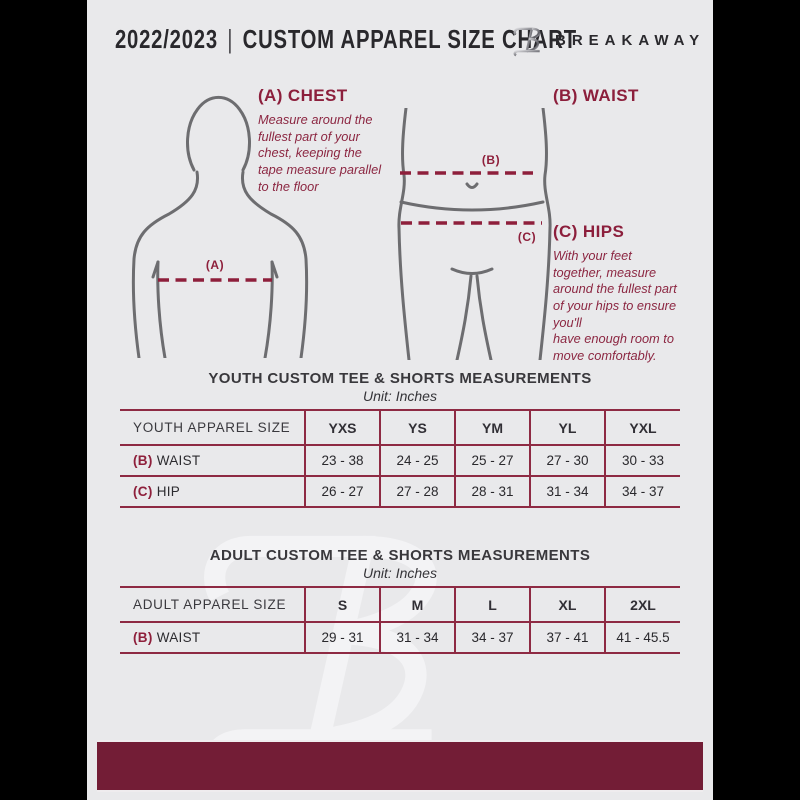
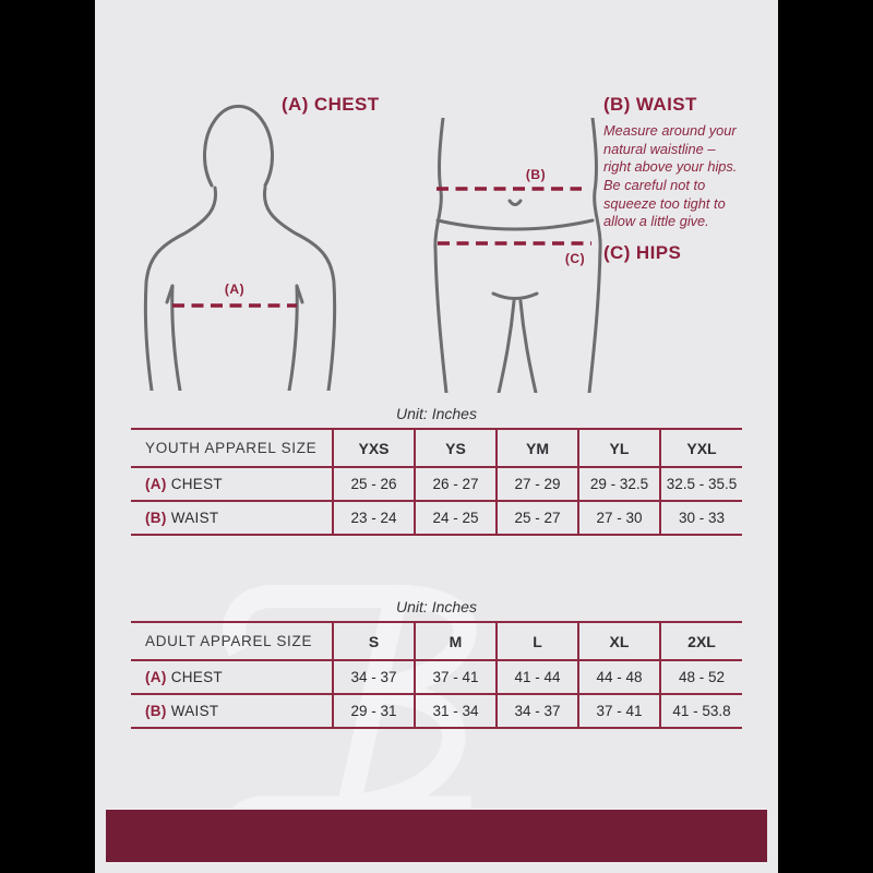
- 2022/2023 | CUSTOM APPAREL SIZE CHART
- BREAKAWAY
  (A)
  (B)
  (C)
  (A) CHEST
- Measure around the
- fullest part of your
- chest, keeping the
- tape measure parallel
- to the floor
  (B) WAIST
+ Measure around your
+ natural waistline –
+ right above your hips.
+ Be careful not to
+ squeeze too tight to
+ allow a little give.
  (C) HIPS
- With your feet
- together, measure
- around the fullest part
- of your hips to ensure
- you'll
- have enough room to
- move comfortably.
- YOUTH CUSTOM TEE & SHORTS MEASUREMENTS
  Unit: Inches
  YOUTH APPAREL SIZE	YXS	YS	YM	YL	YXL
+ (A) CHEST	25 - 26	26 - 27	27 - 29	29 - 32.5	32.5 - 35.5
- (B) WAIST	23 - 38	24 - 25	25 - 27	27 - 30	30 - 33
+ (B) WAIST	23 - 24	24 - 25	25 - 27	27 - 30	30 - 33
- (C) HIP	26 - 27	27 - 28	28 - 31	31 - 34	34 - 37
- ADULT CUSTOM TEE & SHORTS MEASUREMENTS
  Unit: Inches
  ADULT APPAREL SIZE	S	M	L	XL	2XL
+ (A) CHEST	34 - 37	37 - 41	41 - 44	44 - 48	48 - 52
- (B) WAIST	29 - 31	31 - 34	34 - 37	37 - 41	41 - 45.5
+ (B) WAIST	29 - 31	31 - 34	34 - 37	37 - 41	41 - 53.8
